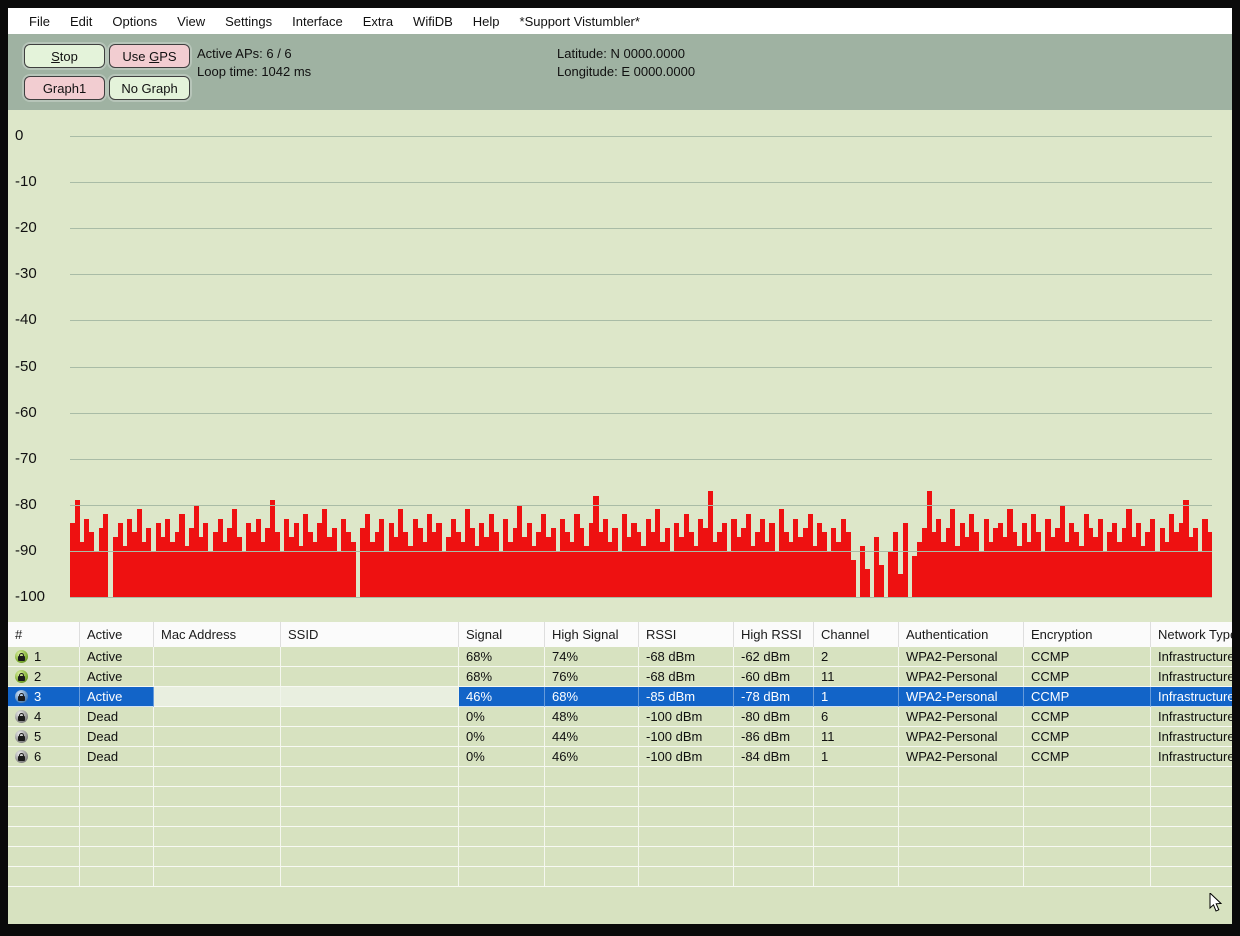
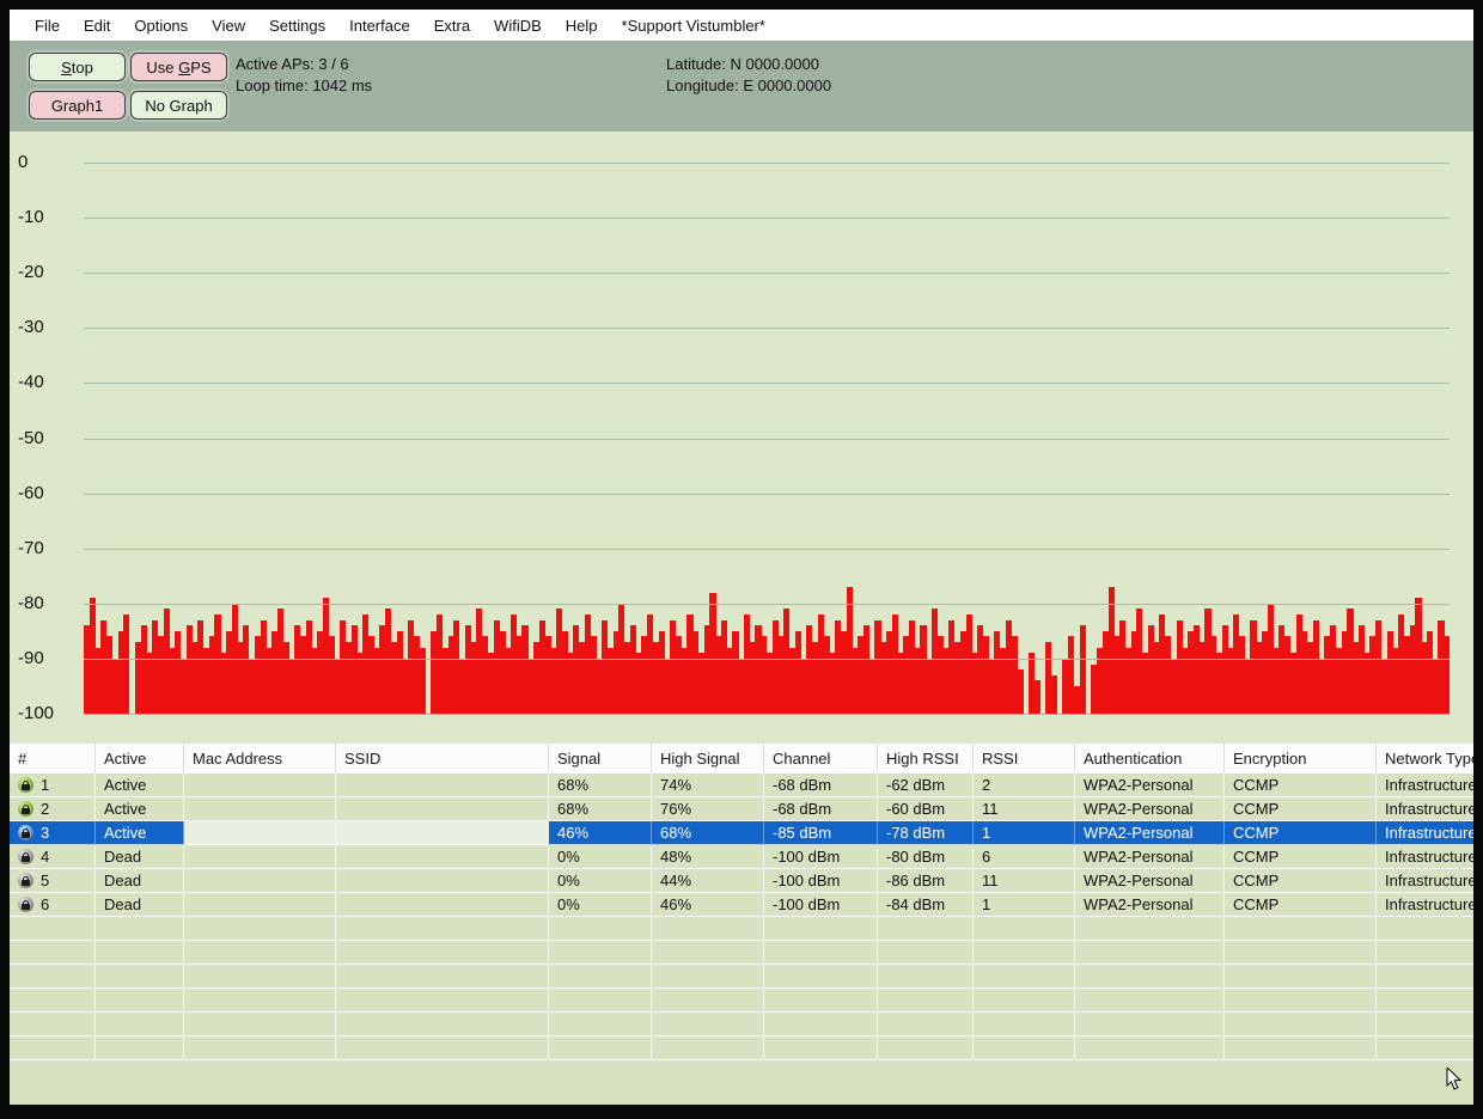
  File
  Edit
  Options
  View
  Settings
  Interface
  Extra
  WifiDB
  Help
  *Support Vistumbler*
  Stop
  Use GPS
  Graph1
  No Graph
- Active APs: 6 / 6
+ Active APs: 3 / 6
  Loop time: 1042 ms
  Latitude: N 0000.0000
  Longitude: E 0000.0000
  0
  -10
  -20
  -30
  -40
  -50
  -60
  -70
  -80
  -90
  -100
  #
  Active
  Mac Address
  SSID
  Signal
  High Signal
- RSSI
+ Channel
  High RSSI
- Channel
+ RSSI
  Authentication
  Encryption
  Network Typ
  1
  Active
  68%
  74%
  -68 dBm
  -62 dBm
  2
  WPA2-Personal
  CCMP
  Infrastructure
  2
  Active
  68%
  76%
  -68 dBm
  -60 dBm
  11
  WPA2-Personal
  CCMP
  Infrastructure
  3
  Active
  46%
  68%
  -85 dBm
  -78 dBm
  1
  WPA2-Personal
  CCMP
  Infrastructure
  4
  Dead
  0%
  48%
  -100 dBm
  -80 dBm
  6
  WPA2-Personal
  CCMP
  Infrastructure
  5
  Dead
  0%
  44%
  -100 dBm
  -86 dBm
  11
  WPA2-Personal
  CCMP
  Infrastructure
  6
  Dead
  0%
  46%
  -100 dBm
  -84 dBm
  1
  WPA2-Personal
  CCMP
  Infrastructure
